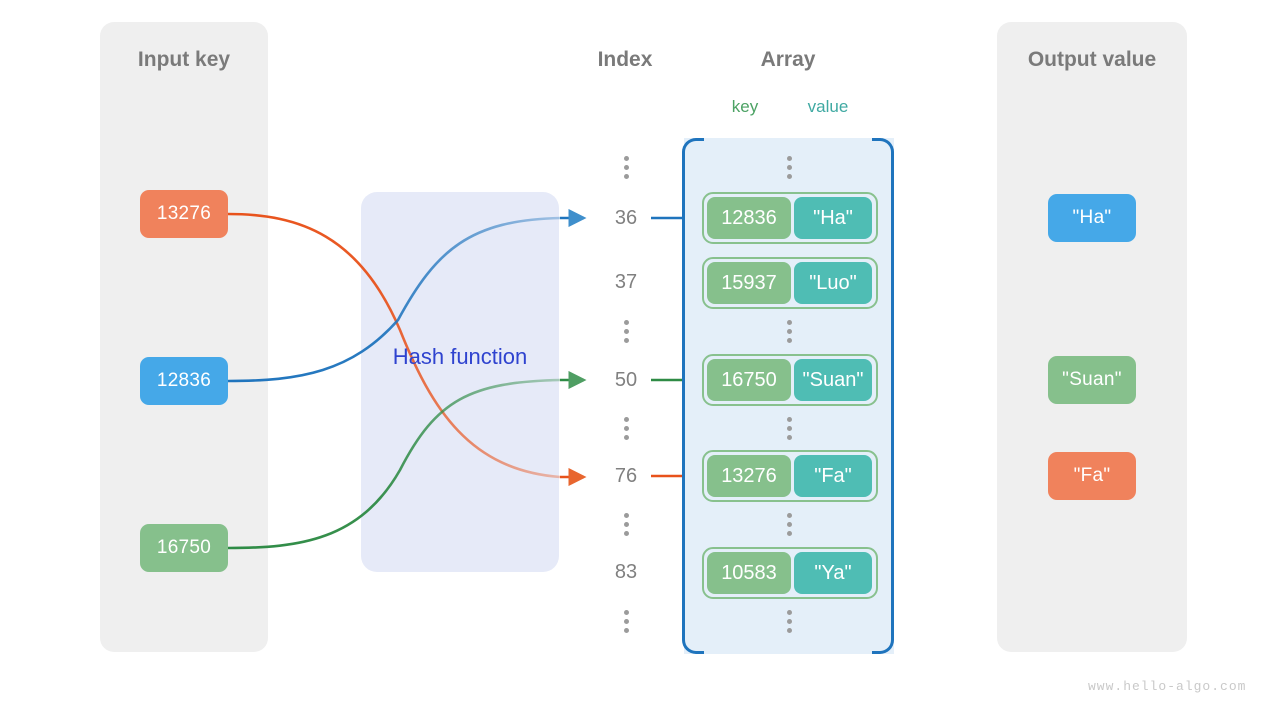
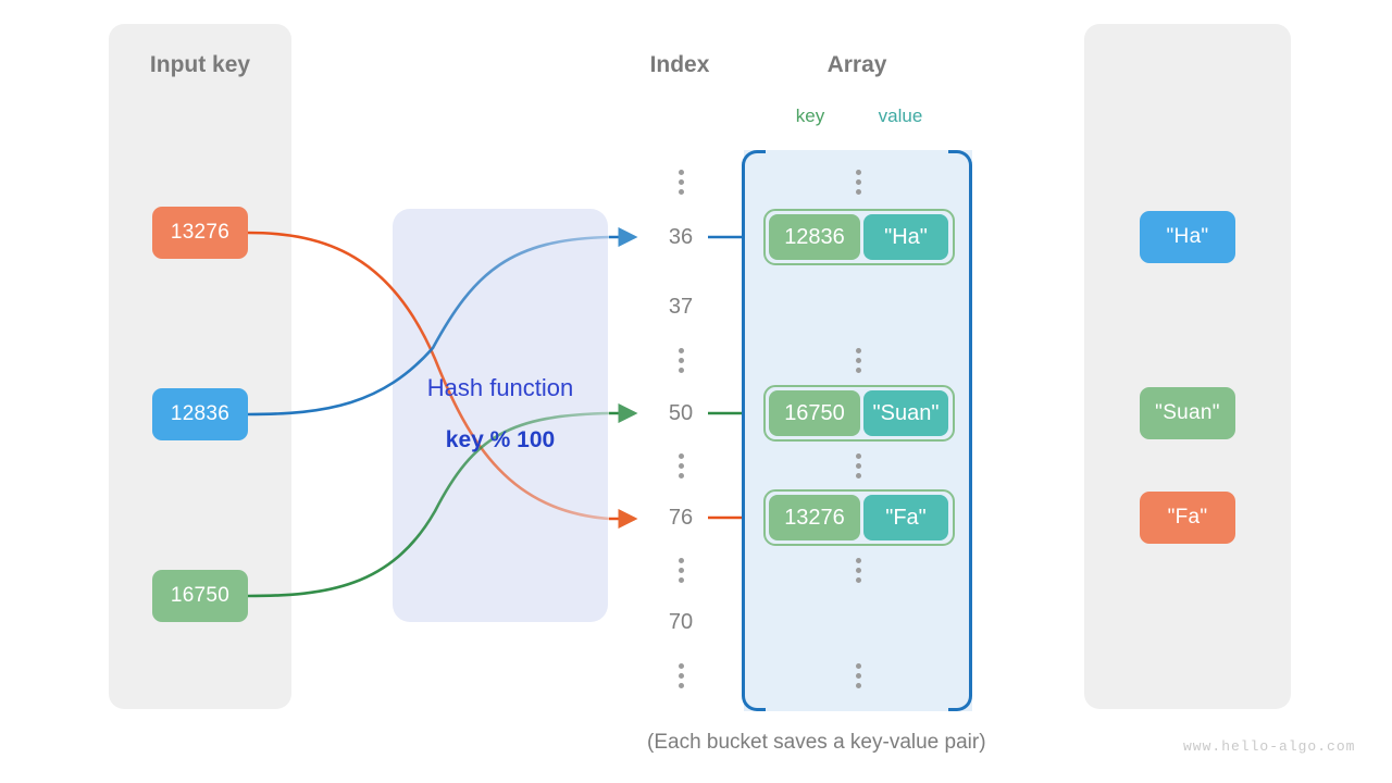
  Input key
  13276
  12836
  16750
  Hash function
+ key % 100
  Index
  Array
  key
  value
  36
  37
  50
  76
- 83
+ 70
  12836
  "Ha"
- 15937
- "Luo"
  16750
  "Suan"
  13276
  "Fa"
- 10583
- "Ya"
- Output value
  "Ha"
  "Suan"
  "Fa"
+ (Each bucket saves a key-value pair)
  www.hello-algo.com
